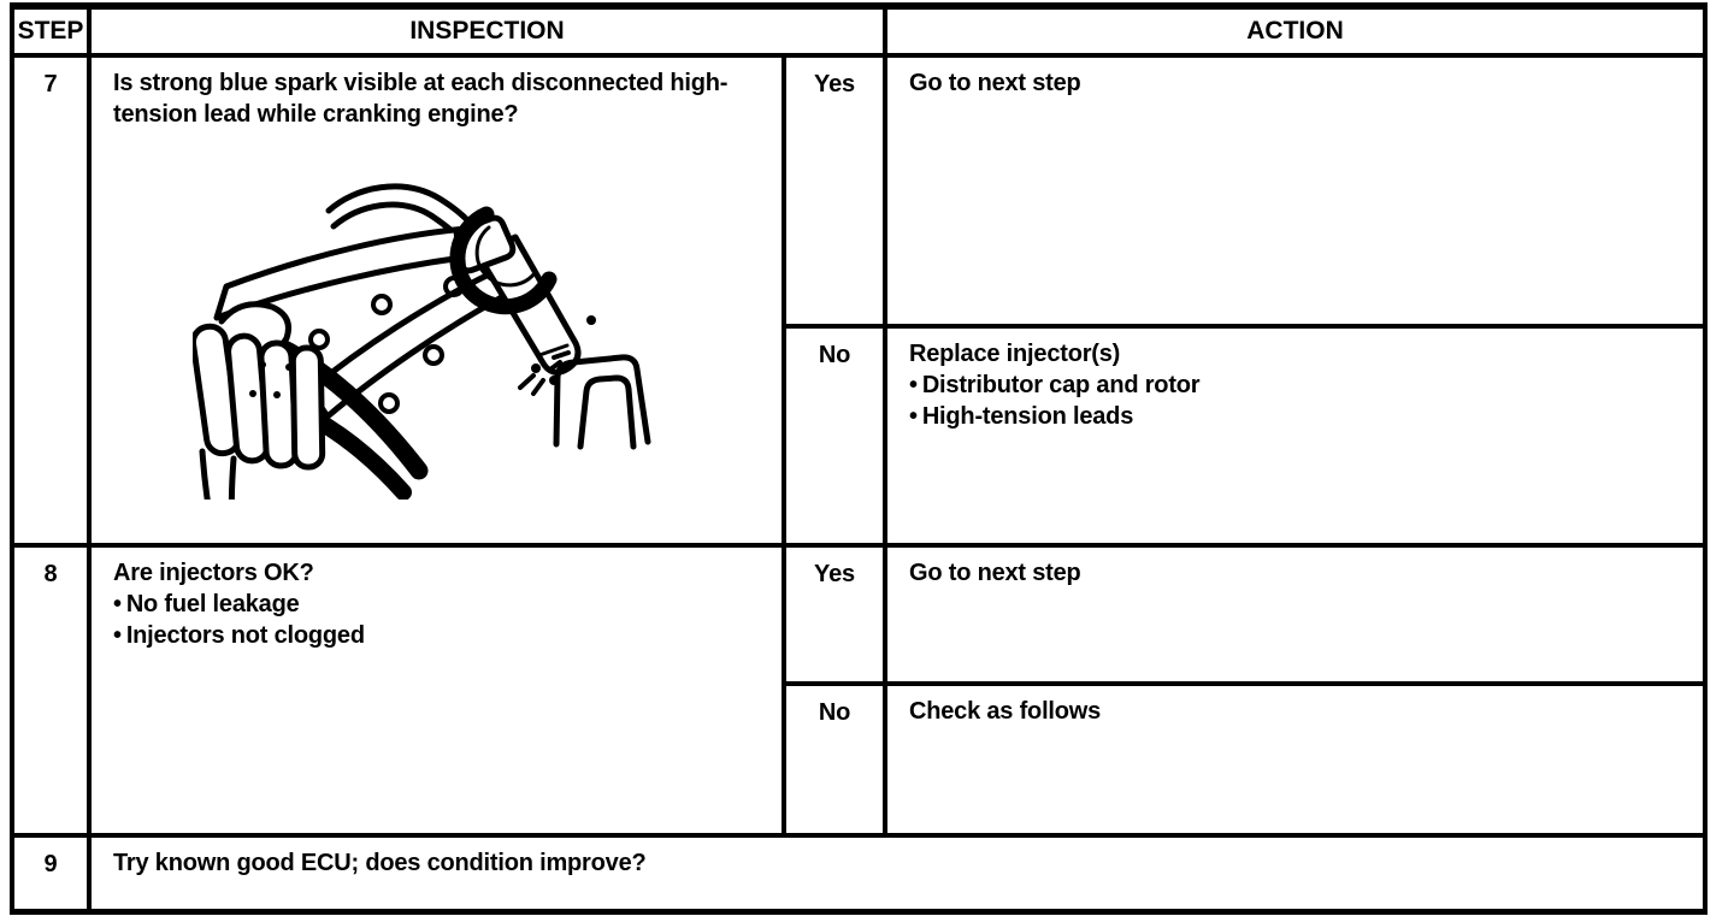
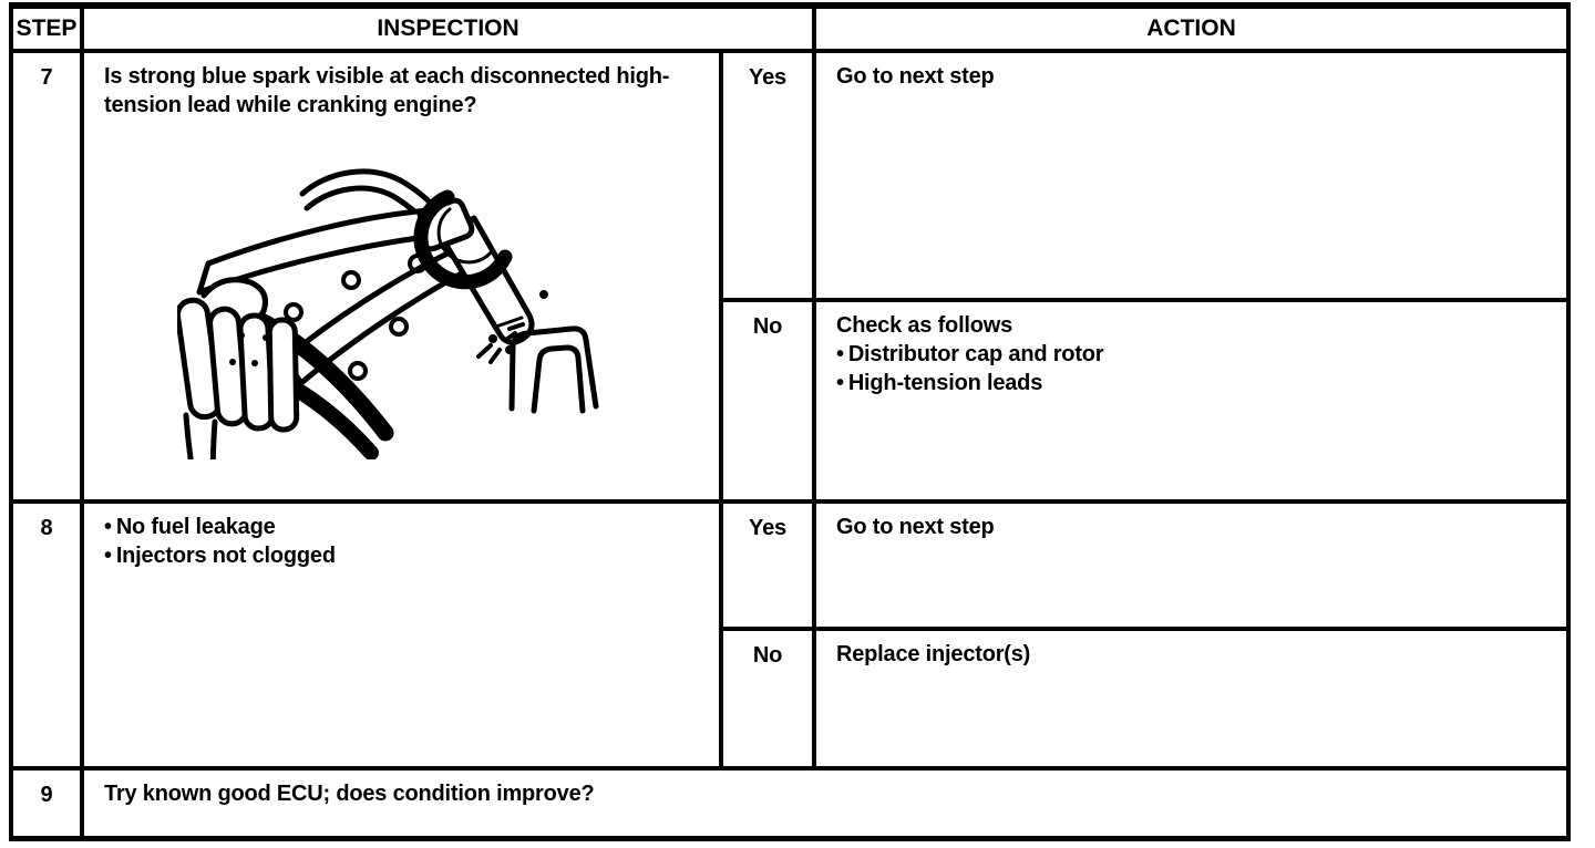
  STEP
  INSPECTION
  ACTION
  7
  Is strong blue spark visible at each disconnected high-tension lead while cranking engine?
  Yes
  Go to next step
  No
- Replace injector(s)
+ Check as follows
  •
  Distributor cap and rotor
  •
  High-tension leads
  8
- Are injectors OK?
  •
  No fuel leakage
  •
  Injectors not clogged
  Yes
  Go to next step
  No
- Check as follows
+ Replace injector(s)
  9
  Try known good ECU; does condition improve?
